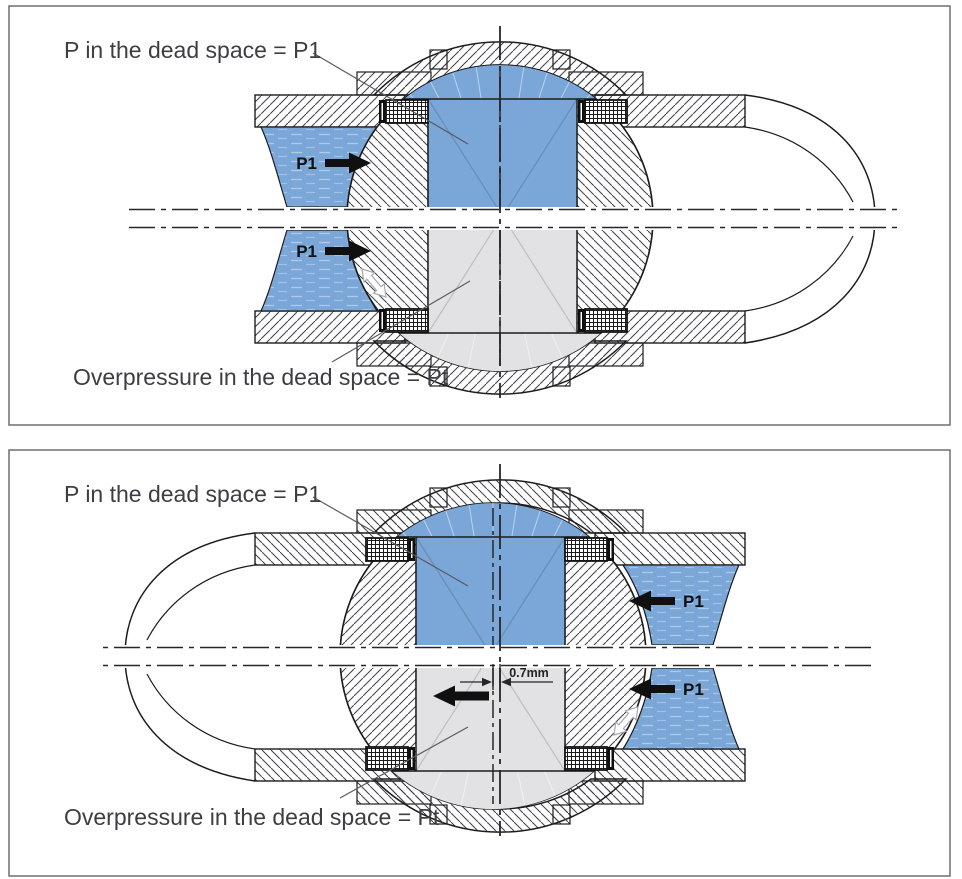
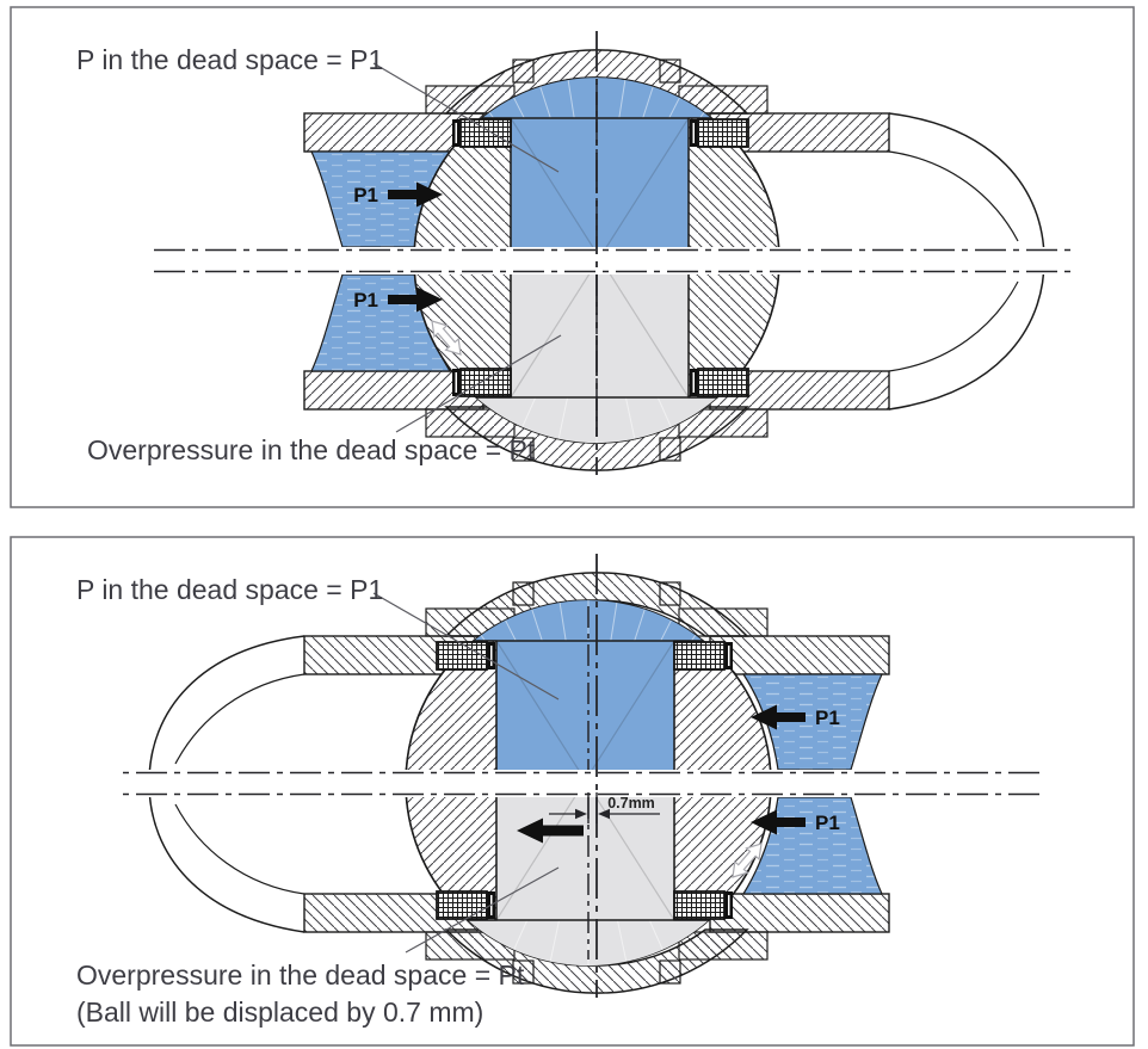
  P1
  P1
  P in the dead space = P1
  Overpressure in the dead space = Pt
  P1
  P1
  0.7mm
  P in the dead space = P1
  Overpressure in the dead space = Pt
+ (Ball will be displaced by 0.7 mm)
